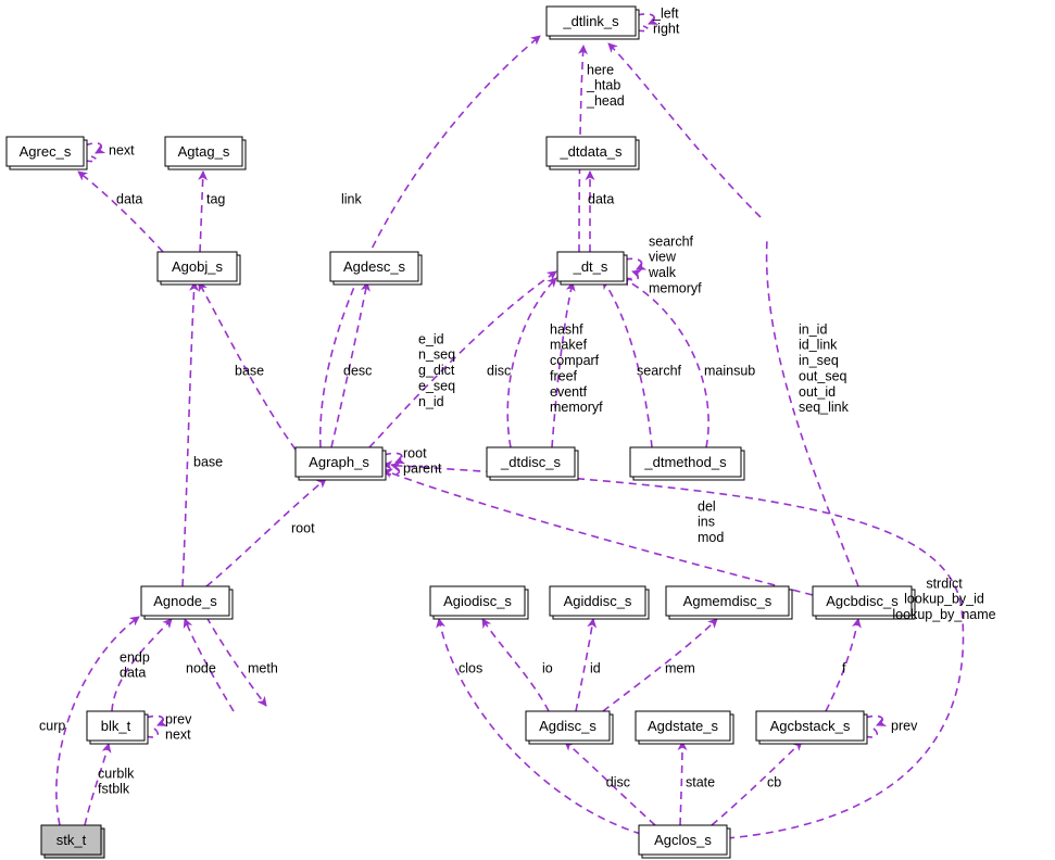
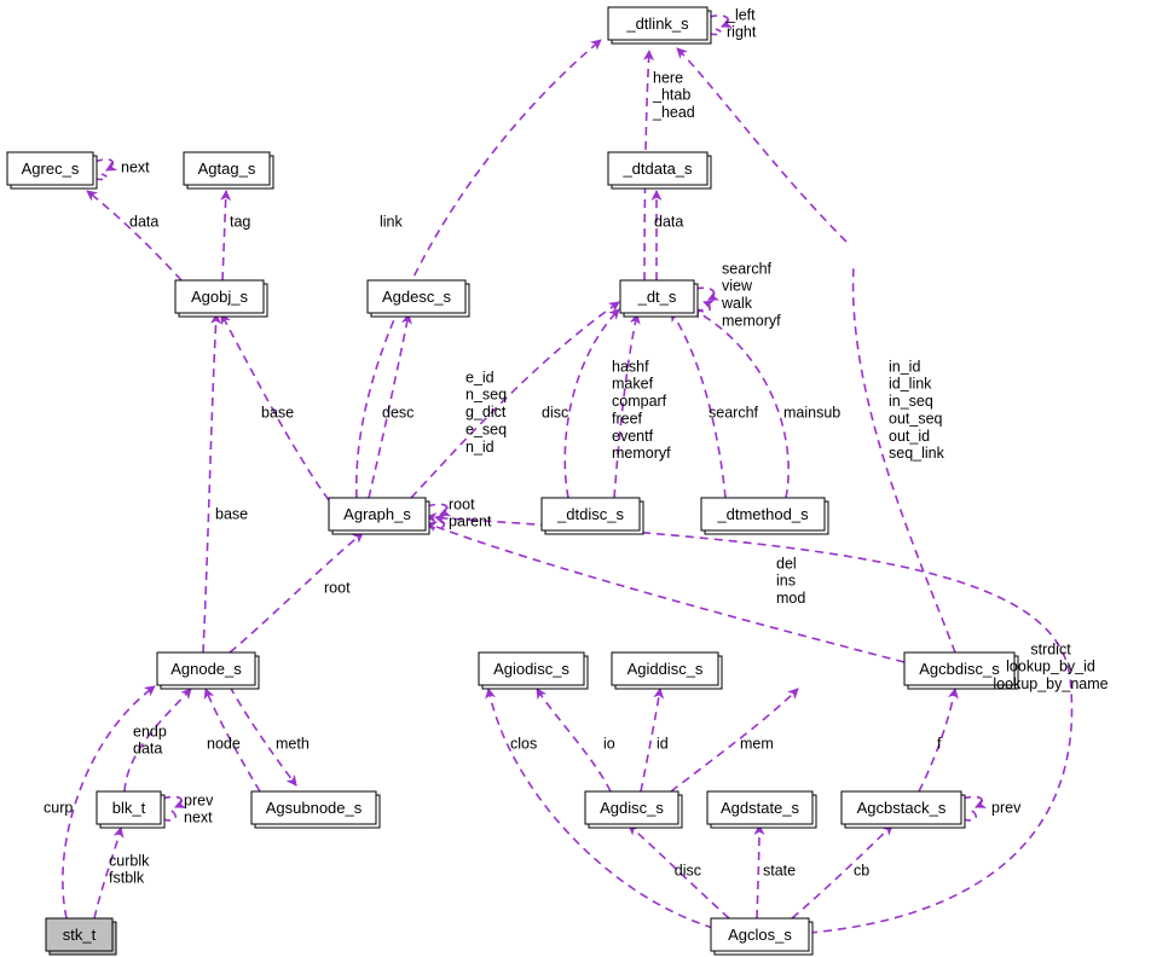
  _dtlink_s
  Agrec_s
  Agtag_s
  _dtdata_s
  Agobj_s
  Agdesc_s
  _dt_s
  Agraph_s
  _dtdisc_s
  _dtmethod_s
  Agnode_s
  Agiodisc_s
  Agiddisc_s
- Agmemdisc_s
  Agcbdisc_s
  blk_t
+ Agsubnode_s
  Agdisc_s
  Agdstate_s
  Agcbstack_s
  stk_t
  Agclos_s
  _left right
  here _htab _head
  next
  data
  tag
  link
  data
  searchf view walk memoryf
  base
  desc
  e_id n_seq g_dict e_seq n_id
  disc
  hashf makef comparf freef eventf memoryf
  searchf
  mainsub
  in_id id_link in_seq out_seq out_id seq_link
  base
  root parent
  root
  del ins mod
  strdict lookup_by_id lookup_by_name
  endp data
  node
  meth
  clos
  io
  id
  mem
  f
  curp
  prev next
  prev
  curblk fstblk
  disc
  state
  cb
